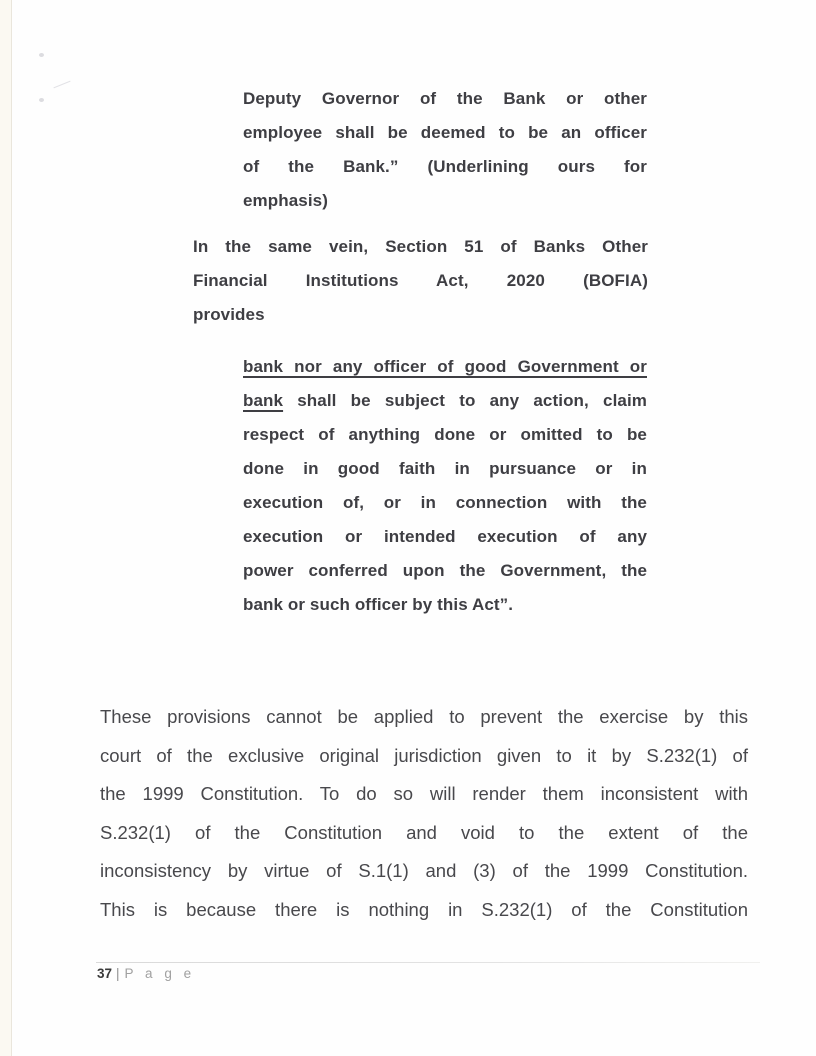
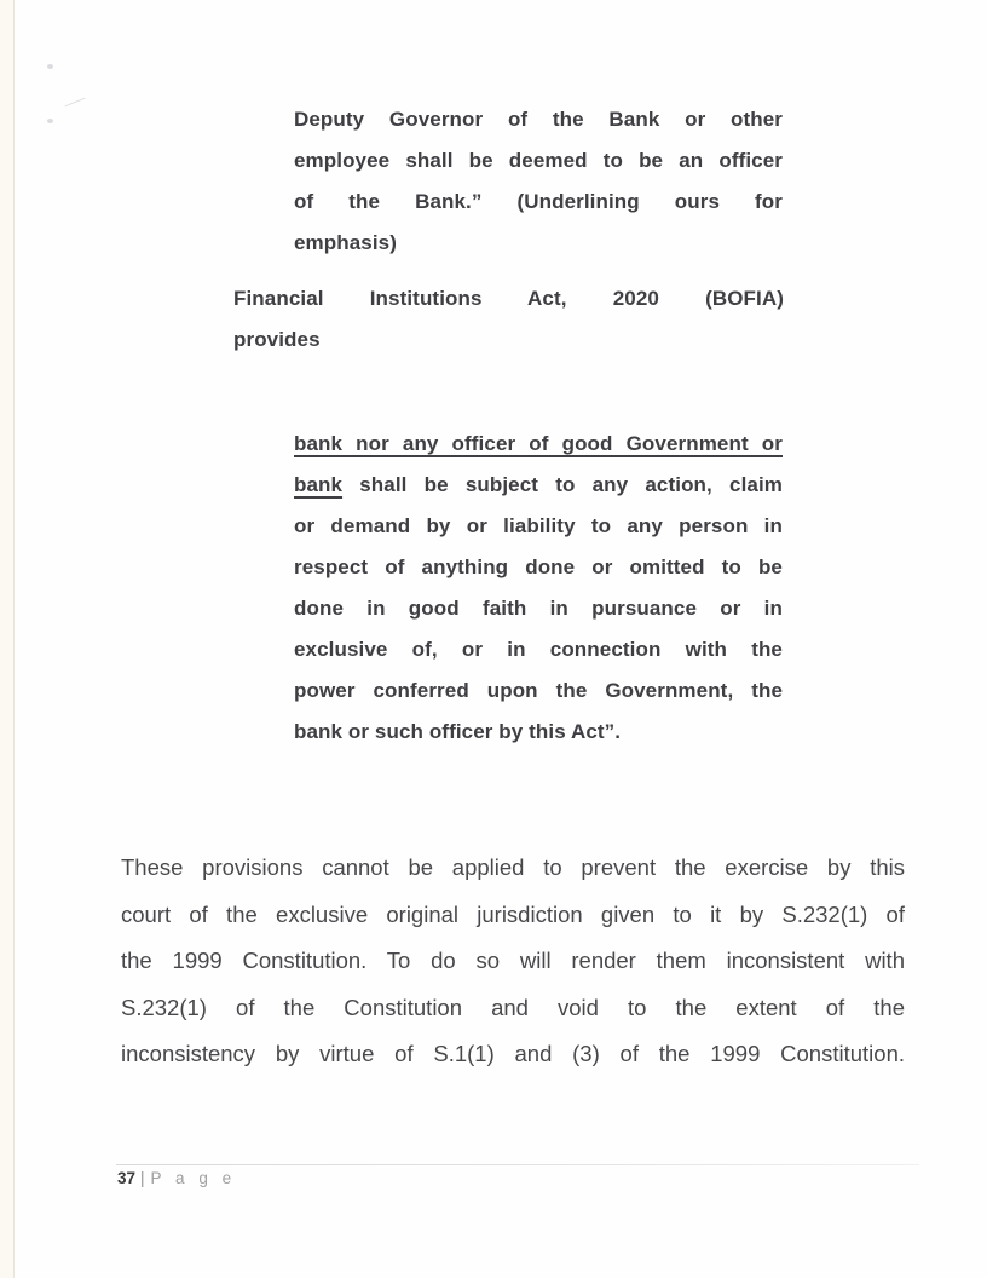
  Deputy Governor of the Bank or other
  employee shall be deemed to be an officer
  of the Bank.” (Underlining ours for
  emphasis)
- In the same vein, Section 51 of Banks Other
  Financial Institutions Act, 2020 (BOFIA)
  provides
  bank nor any officer of good Government or
  bank shall be subject to any action, claim
+ or demand by or liability to any person in
  respect of anything done or omitted to be
  done in good faith in pursuance or in
- execution of, or in connection with the
+ exclusive of, or in connection with the
- execution or intended execution of any
  power conferred upon the Government, the
  bank or such officer by this Act”.
  These provisions cannot be applied to prevent the exercise by this
  court of the exclusive original jurisdiction given to it by S.232(1) of
  the 1999 Constitution. To do so will render them inconsistent with
  S.232(1) of the Constitution and void to the extent of the
  inconsistency by virtue of S.1(1) and (3) of the 1999 Constitution.
- This is because there is nothing in S.232(1) of the Constitution
  37 | P a g e
